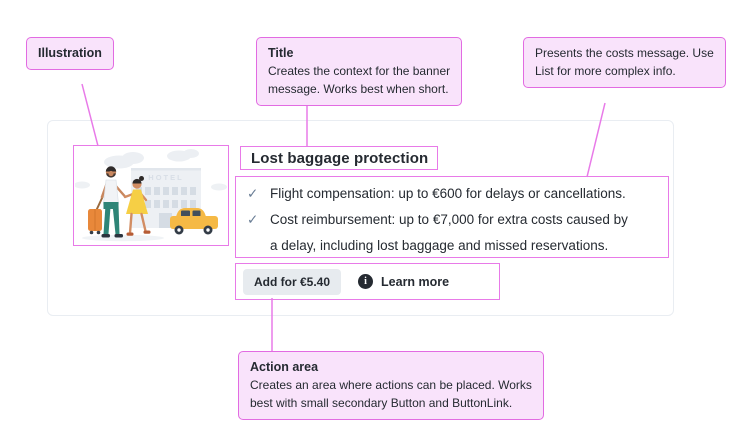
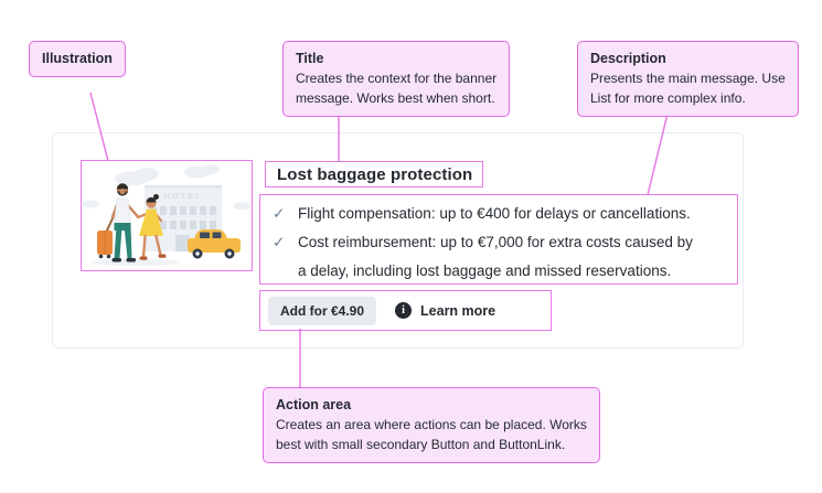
  Illustration
  Title
  Creates the context for the banner
  message. Works best when short.
+ Description
- Presents the costs message. Use
+ Presents the main message. Use
  List for more complex info.
  Action area
  Creates an area where actions can be placed. Works
  best with small secondary Button and ButtonLink.
  Lost baggage protection
  ✓
- Flight compensation: up to €600 for delays or cancellations.
+ Flight compensation: up to €400 for delays or cancellations.
  ✓
  Cost reimbursement: up to €7,000 for extra costs caused by
  a delay, including lost baggage and missed reservations.
- Add for €5.40
+ Add for €4.90
  i
  Learn more
